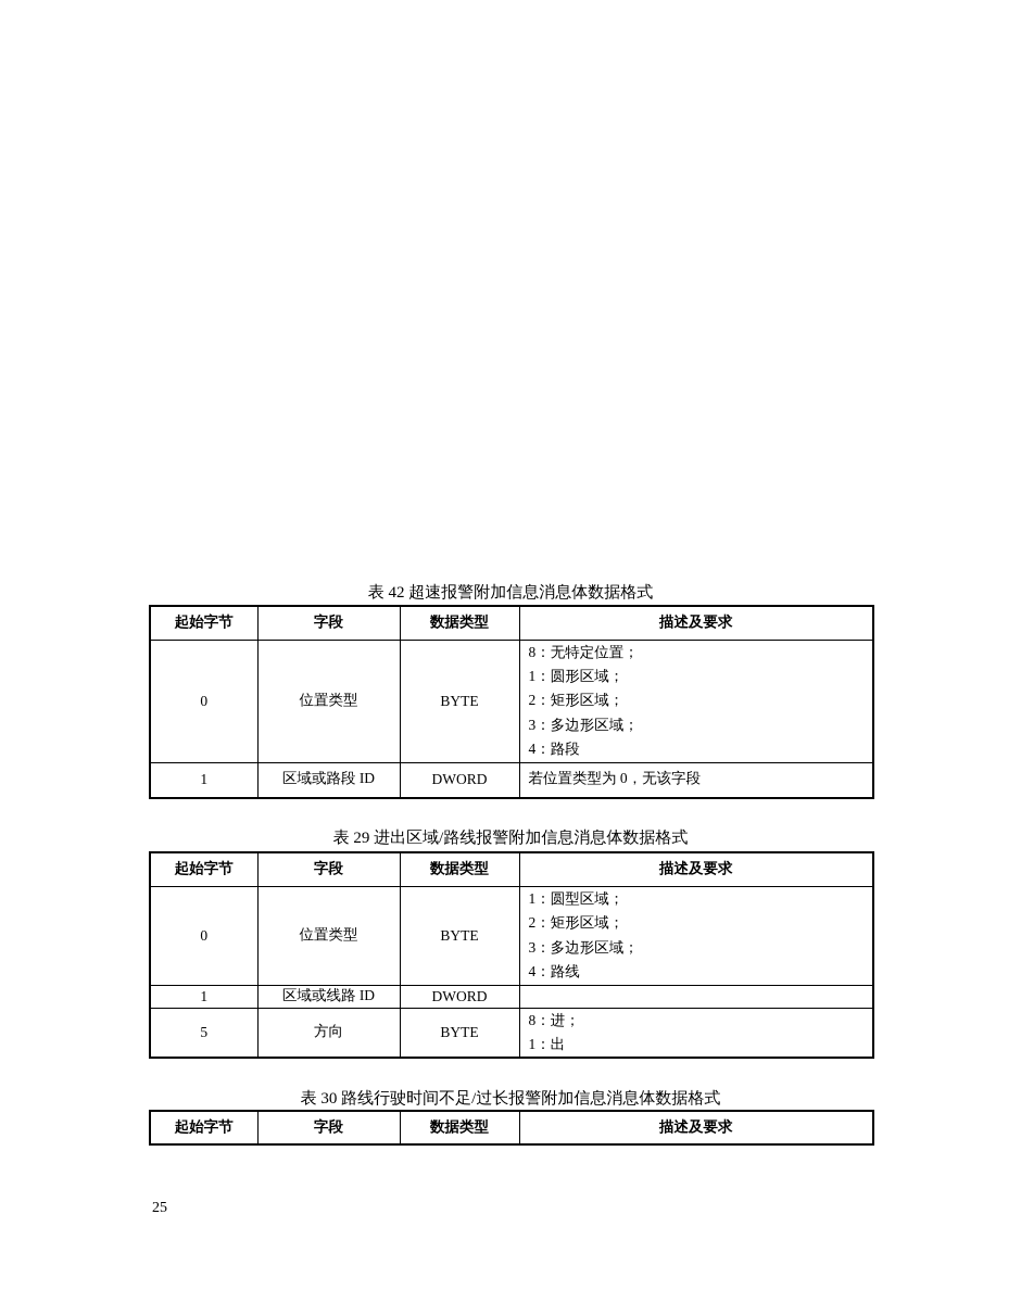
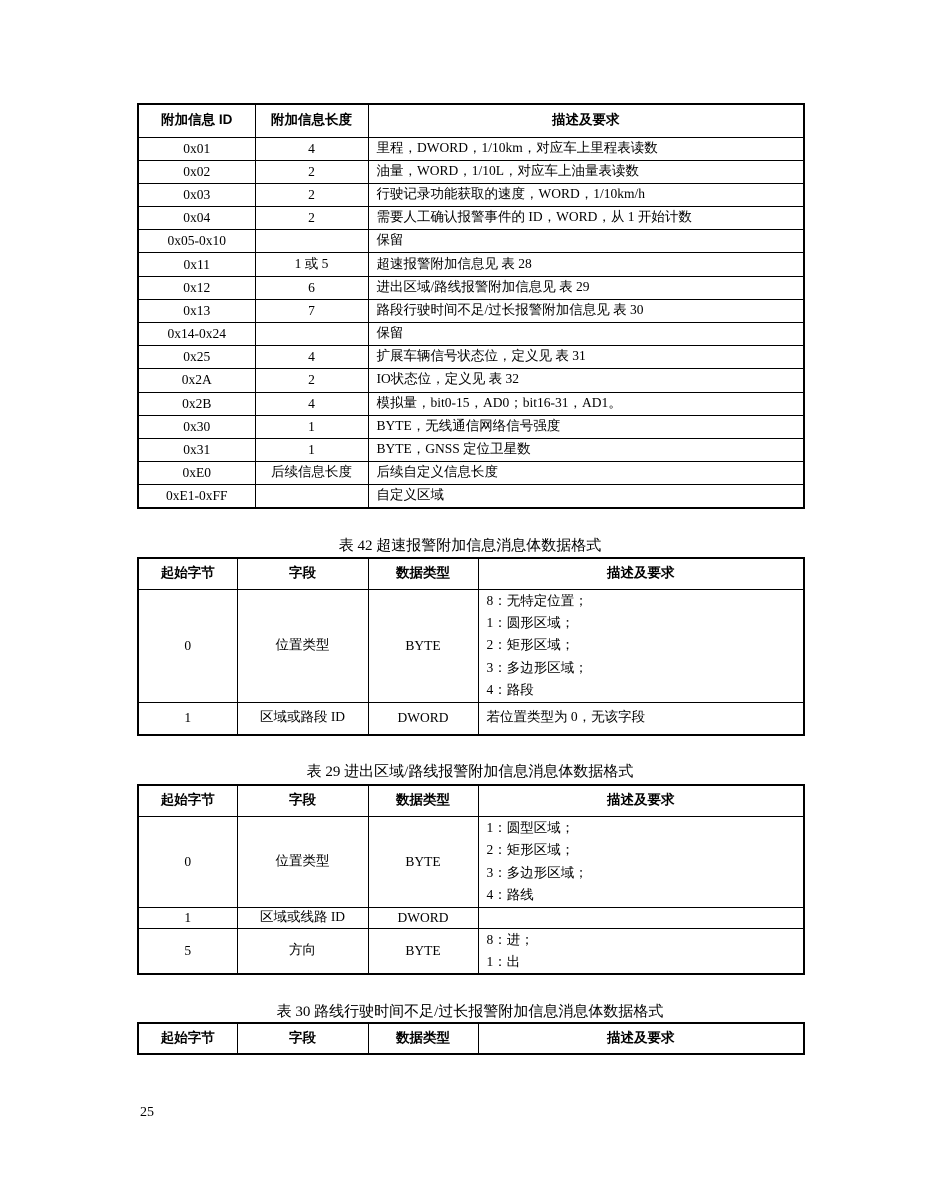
+ 附加信息 ID	附加信息长度	描述及要求
+ 0x01	4	里程，DWORD，1/10km，对应车上里程表读数
+ 0x02	2	油量，WORD，1/10L，对应车上油量表读数
+ 0x03	2	行驶记录功能获取的速度，WORD，1/10km/h
+ 0x04	2	需要人工确认报警事件的 ID，WORD，从 1 开始计数
+ 0x05-0x10		保留
+ 0x11	1 或 5	超速报警附加信息见 表 28
+ 0x12	6	进出区域/路线报警附加信息见 表 29
+ 0x13	7	路段行驶时间不足/过长报警附加信息见 表 30
+ 0x14-0x24		保留
+ 0x25	4	扩展车辆信号状态位，定义见 表 31
+ 0x2A	2	IO状态位，定义见 表 32
+ 0x2B	4	模拟量，bit0-15，AD0；bit16-31，AD1。
+ 0x30	1	BYTE，无线通信网络信号强度
+ 0x31	1	BYTE，GNSS 定位卫星数
+ 0xE0	后续信息长度	后续自定义信息长度
+ 0xE1-0xFF		自定义区域
  表 42 超速报警附加信息消息体数据格式
  起始字节	字段	数据类型	描述及要求
  0	位置类型	BYTE	8：无特定位置； 1：圆形区域； 2：矩形区域； 3：多边形区域； 4：路段
  1	区域或路段 ID	DWORD	若位置类型为 0，无该字段
  表 29 进出区域/路线报警附加信息消息体数据格式
  起始字节	字段	数据类型	描述及要求
  0	位置类型	BYTE	1：圆型区域； 2：矩形区域； 3：多边形区域； 4：路线
  1	区域或线路 ID	DWORD
  5	方向	BYTE	8：进； 1：出
  表 30 路线行驶时间不足/过长报警附加信息消息体数据格式
  起始字节	字段	数据类型	描述及要求
  25
